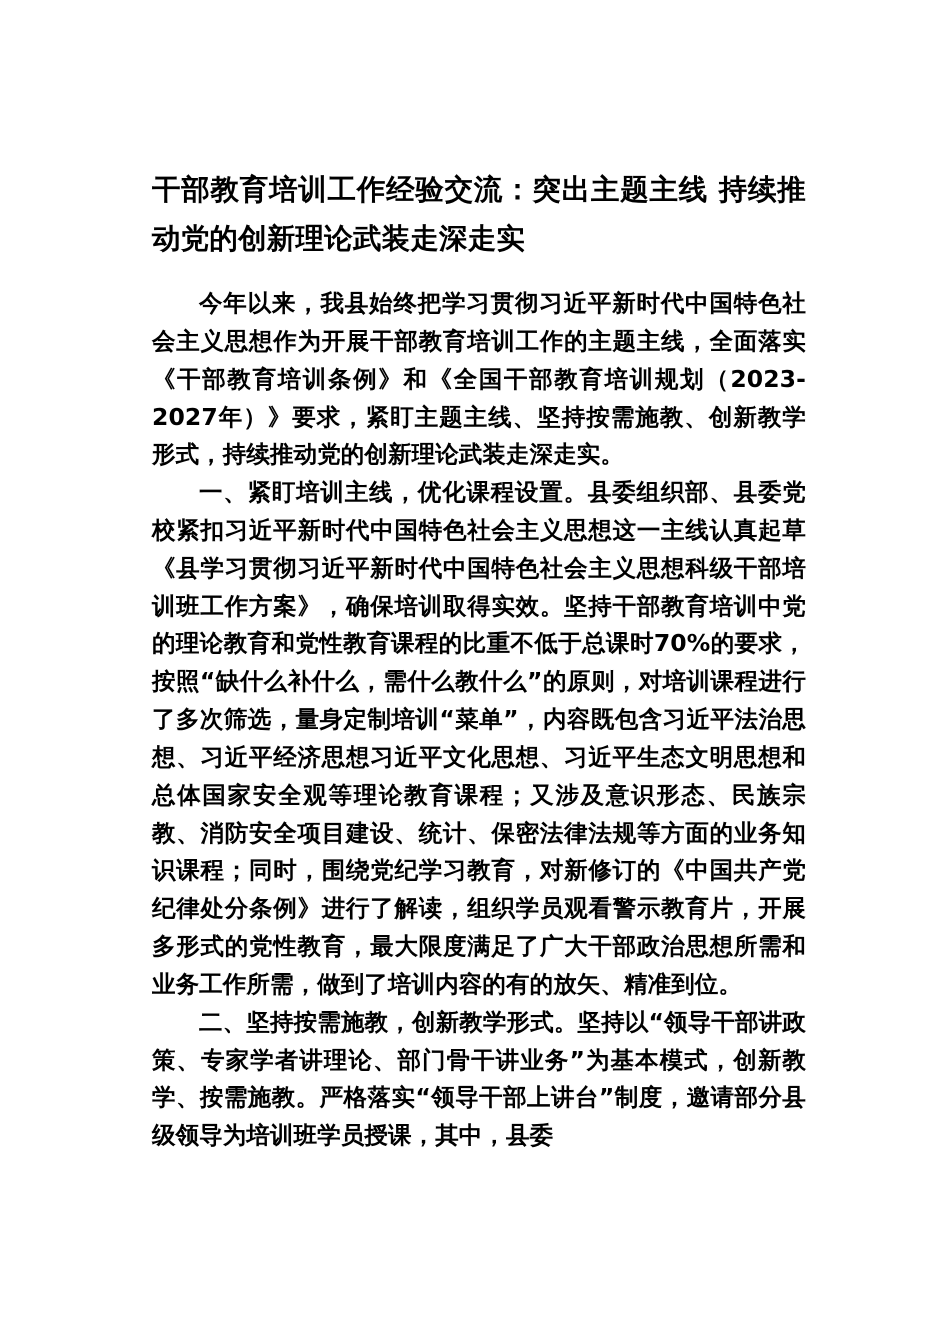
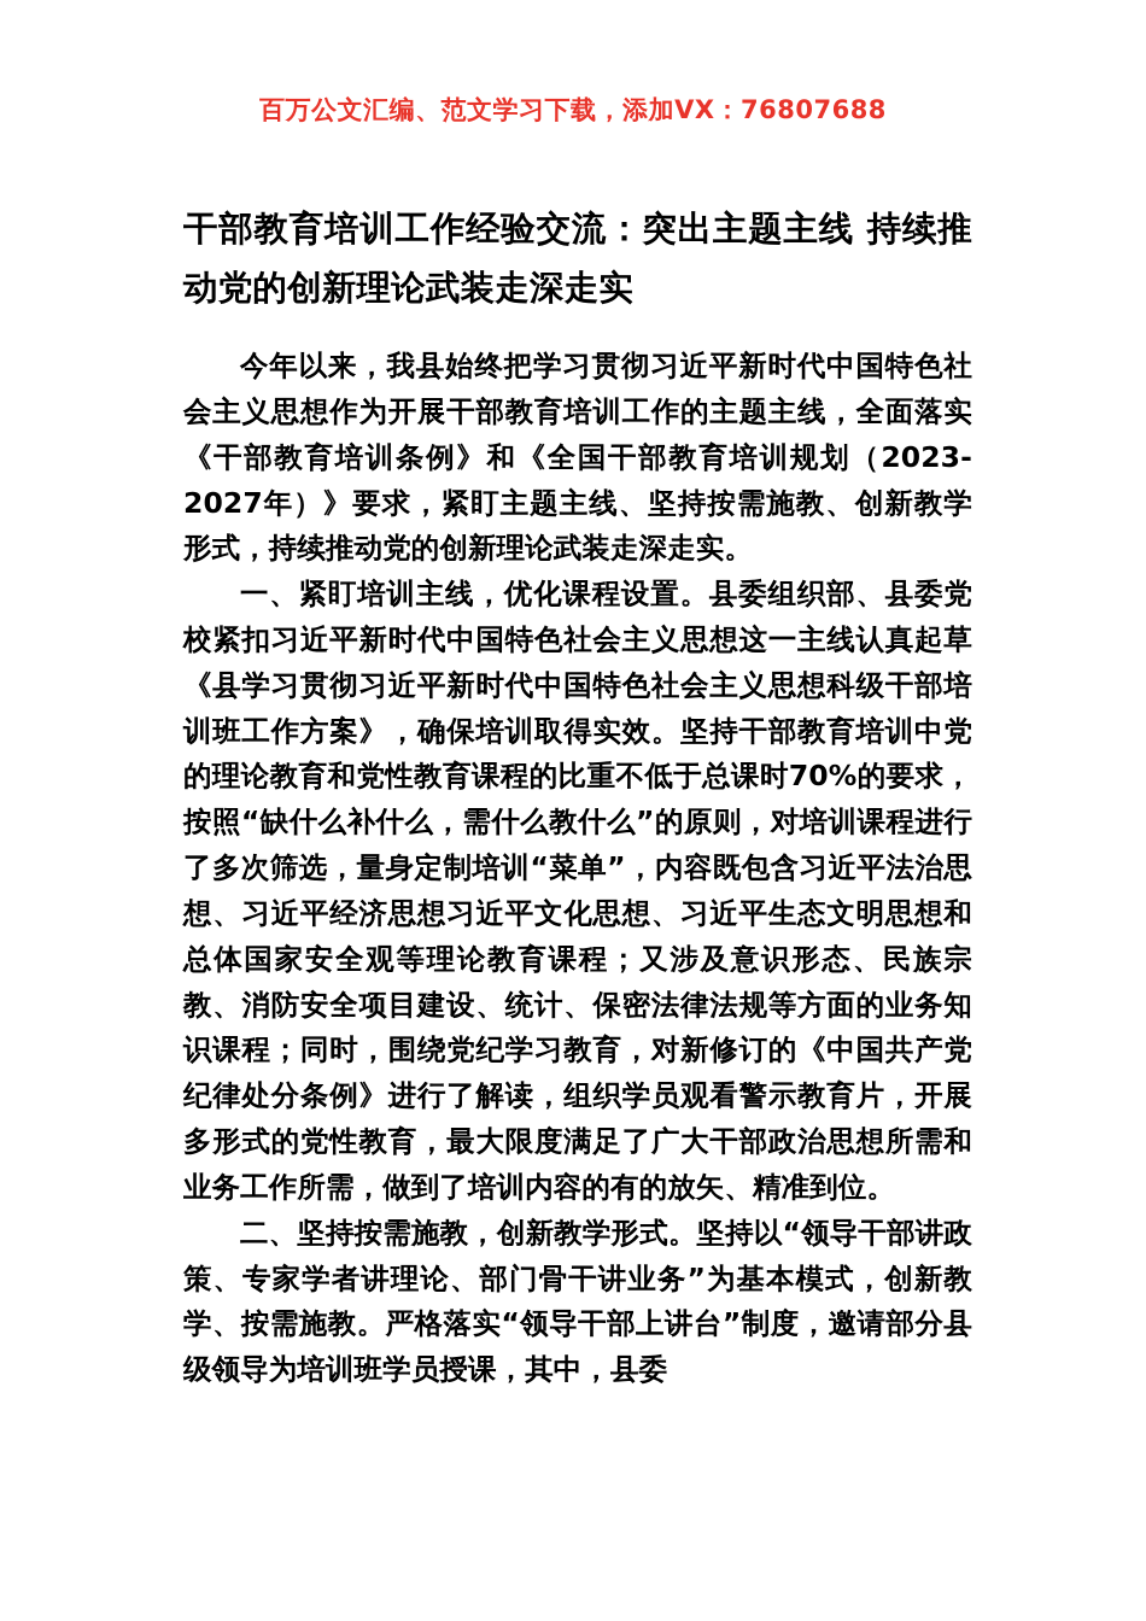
+ 百万公文汇编、范文学习下载，添加VX：76807688
  干部教育培训工作经验交流：突出主题主线 持续推动党的创新理论武装走深走实
  今年以来，我县始终把学习贯彻习近平新时代中国特色社会主义思想作为开展干部教育培训工作的主题主线，全面落实《干部教育培训条例》和《全国干部教育培训规划（2023-2027年）》要求，紧盯主题主线、坚持按需施教、创新教学形式，持续推动党的创新理论武装走深走实。
  一、紧盯培训主线，优化课程设置。县委组织部、县委党校紧扣习近平新时代中国特色社会主义思想这一主线认真起草《县学习贯彻习近平新时代中国特色社会主义思想科级干部培训班工作方案》，确保培训取得实效。坚持干部教育培训中党的理论教育和党性教育课程的比重不低于总课时70%的要求，按照“缺什么补什么，需什么教什么”的原则，对培训课程进行了多次筛选，量身定制培训“菜单”，内容既包含习近平法治思想、习近平经济思想习近平文化思想、习近平生态文明思想和总体国家安全观等理论教育课程；又涉及意识形态、民族宗教、消防安全项目建设、统计、保密法律法规等方面的业务知识课程；同时，围绕党纪学习教育，对新修订的《中国共产党纪律处分条例》进行了解读，组织学员观看警示教育片，开展多形式的党性教育，最大限度满足了广大干部政治思想所需和业务工作所需，做到了培训内容的有的放矢、精准到位。
  二、坚持按需施教，创新教学形式。坚持以“领导干部讲政策、专家学者讲理论、部门骨干讲业务”为基本模式，创新教学、按需施教。严格落实“领导干部上讲台”制度，邀请部分县级领导为培训班学员授课，其中，县委
